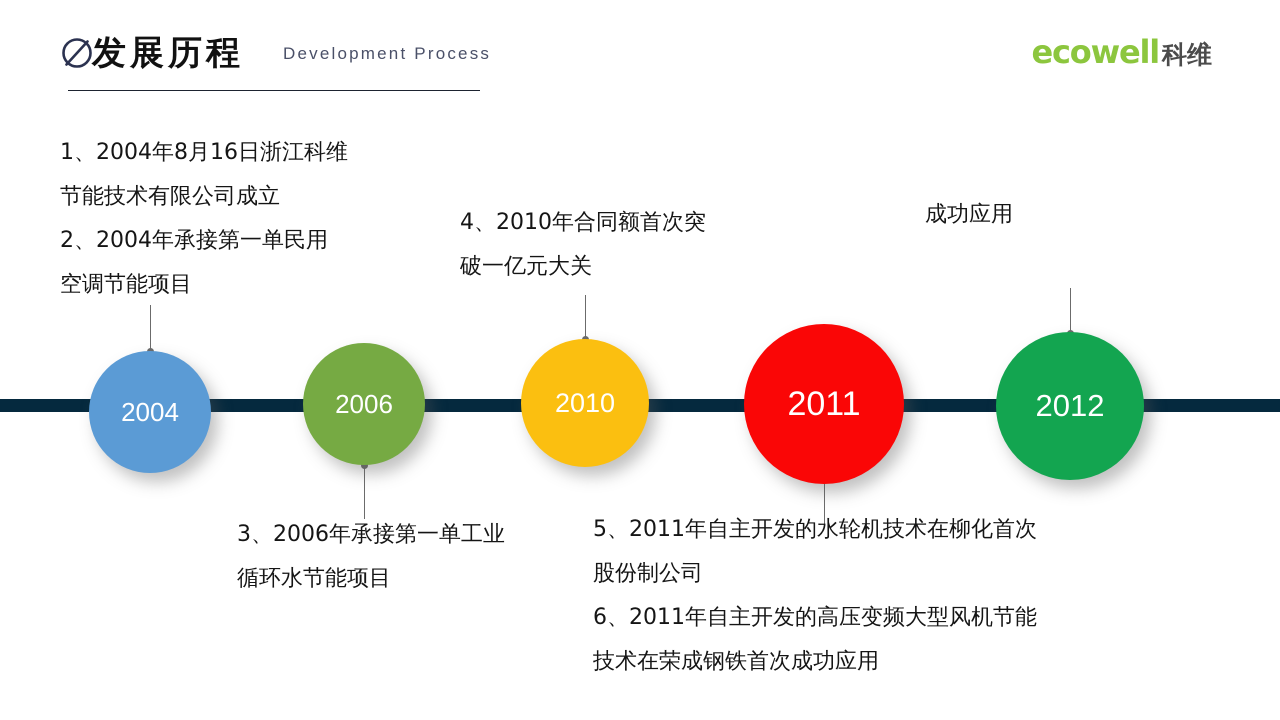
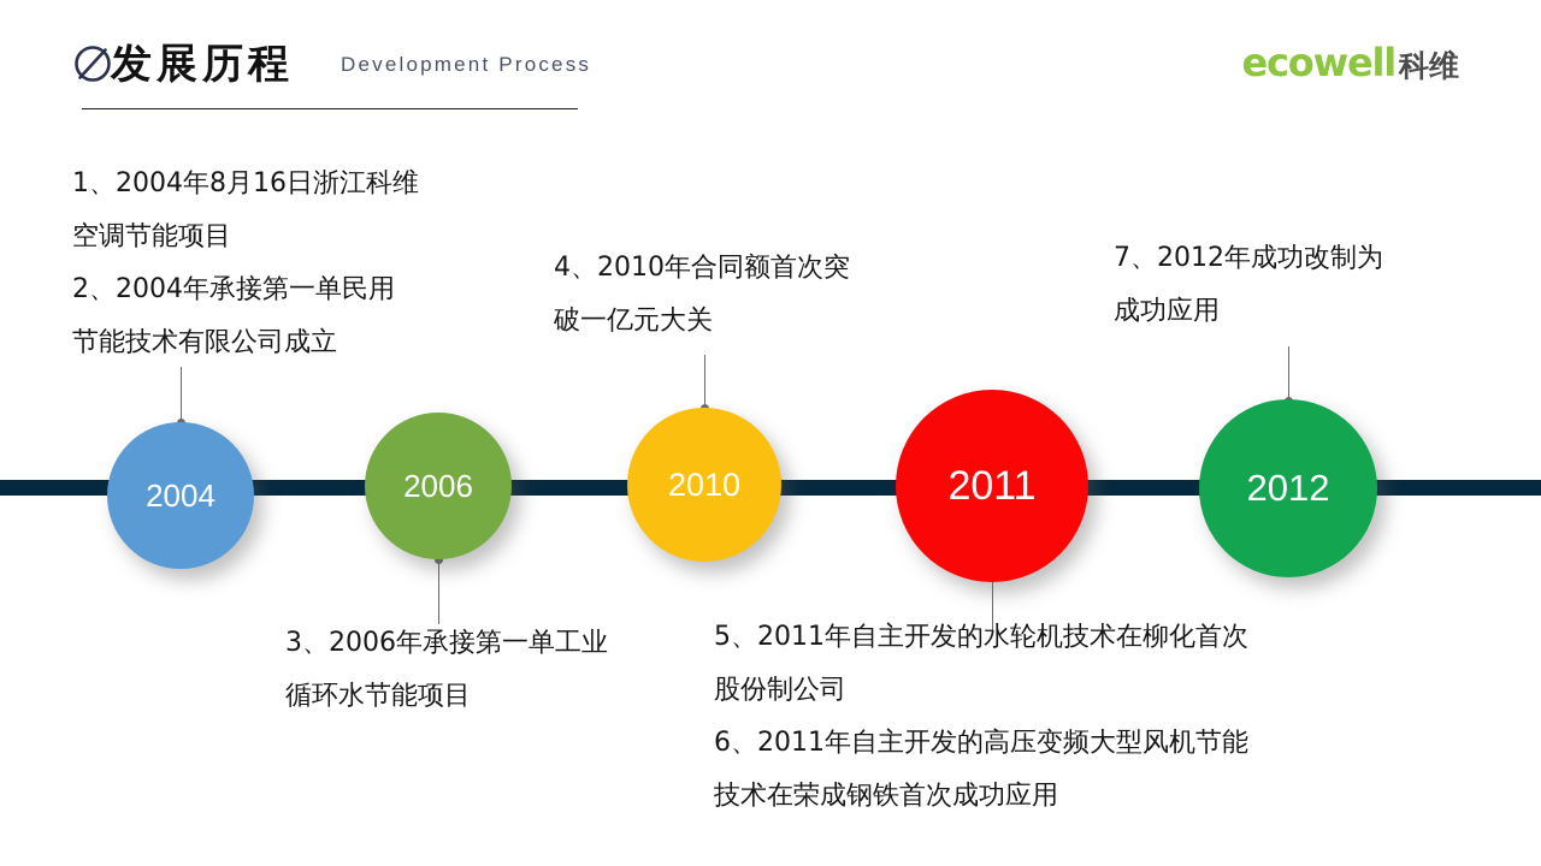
  发展历程
  Development Process
  ecowell
  科维
  2004
  2006
  2010
  2011
  2012
  1、2004年8月16日浙江科维
- 节能技术有限公司成立
+ 空调节能项目
  2、2004年承接第一单民用
- 空调节能项目
+ 节能技术有限公司成立
  4、2010年合同额首次突
  破一亿元大关
+ 7、2012年成功改制为
  成功应用
  3、2006年承接第一单工业
  循环水节能项目
  5、2011年自主开发的水轮机技术在柳化首次
  股份制公司
  6、2011年自主开发的高压变频大型风机节能
  技术在荣成钢铁首次成功应用
